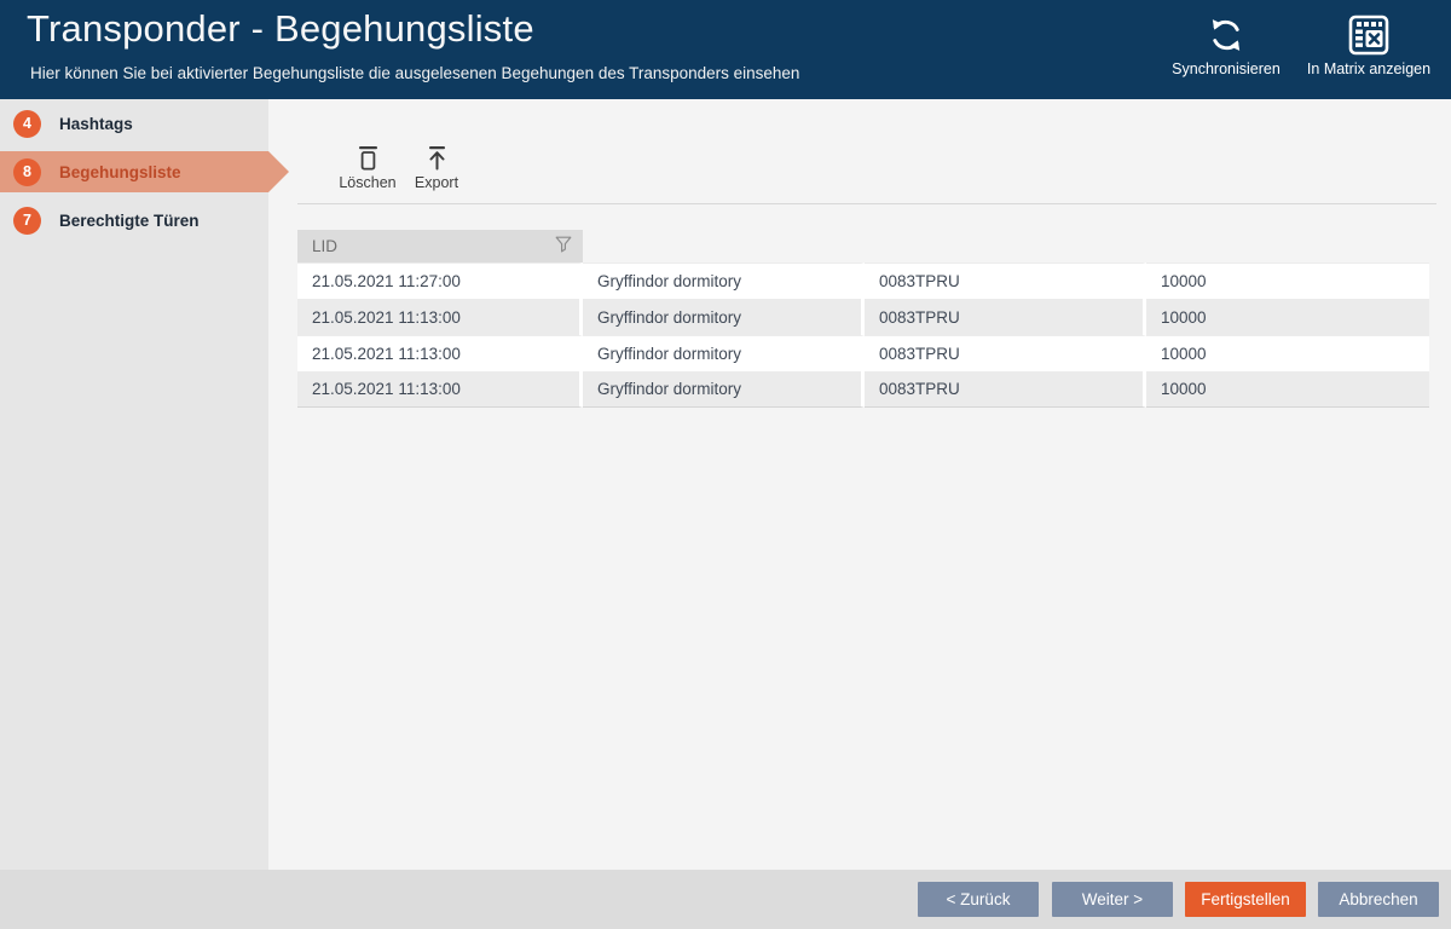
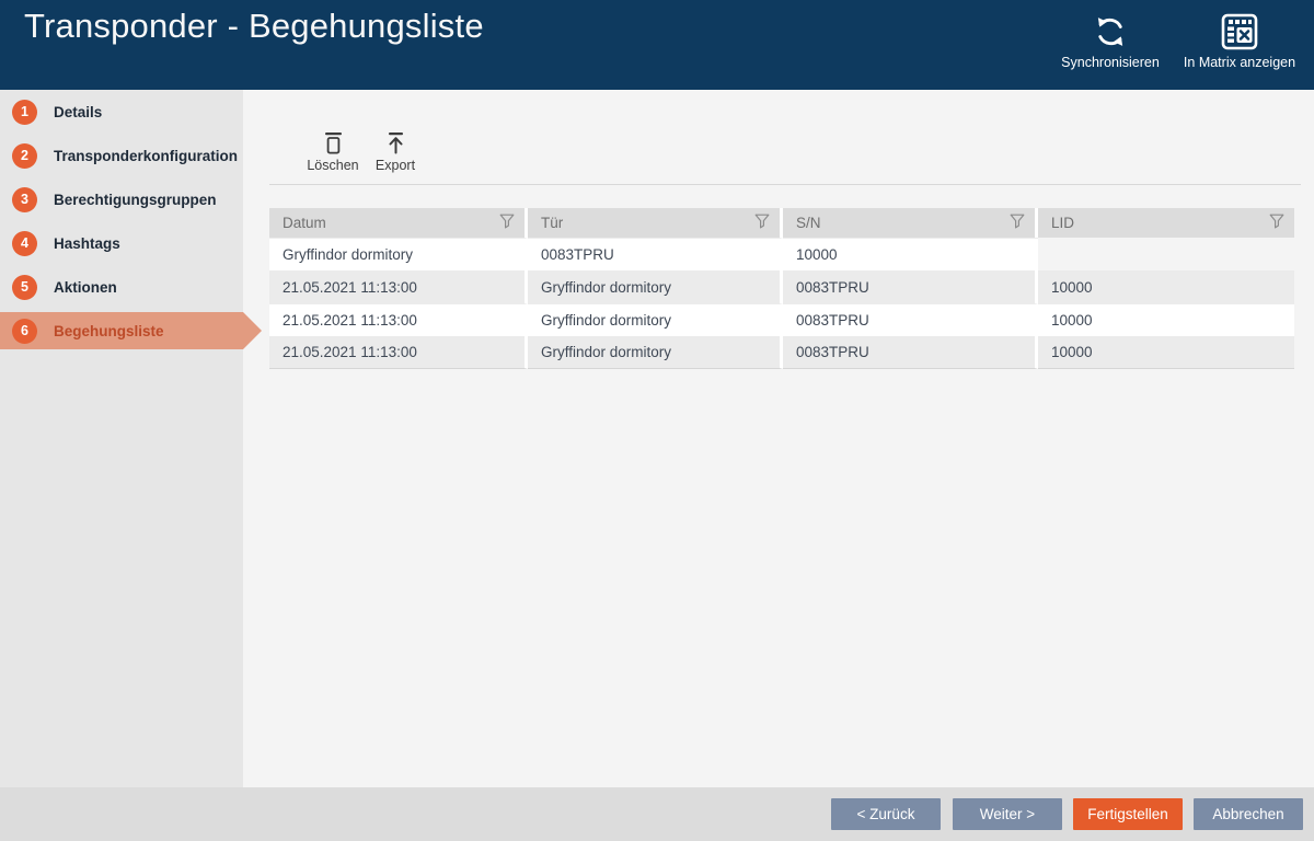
  Transponder - Begehungsliste
- Hier können Sie bei aktivierter Begehungsliste die ausgelesenen Begehungen des Transponders einsehen
  Synchronisieren
  In Matrix anzeigen
+ 1
+ Details
+ 2
+ Transponderkonfiguration
+ 3
+ Berechtigungsgruppen
  4
  Hashtags
+ 5
+ Aktionen
- 8
+ 6
  Begehungsliste
- 7
- Berechtigte Türen
  Löschen
  Export
+ Datum
+ Tür
+ S/N
  LID
- 21.05.2021 11:27:00
  Gryffindor dormitory
  0083TPRU
  10000
  21.05.2021 11:13:00
  Gryffindor dormitory
  0083TPRU
  10000
  21.05.2021 11:13:00
  Gryffindor dormitory
  0083TPRU
  10000
  21.05.2021 11:13:00
  Gryffindor dormitory
  0083TPRU
  10000
  < Zurück
  Weiter >
  Fertigstellen
  Abbrechen
